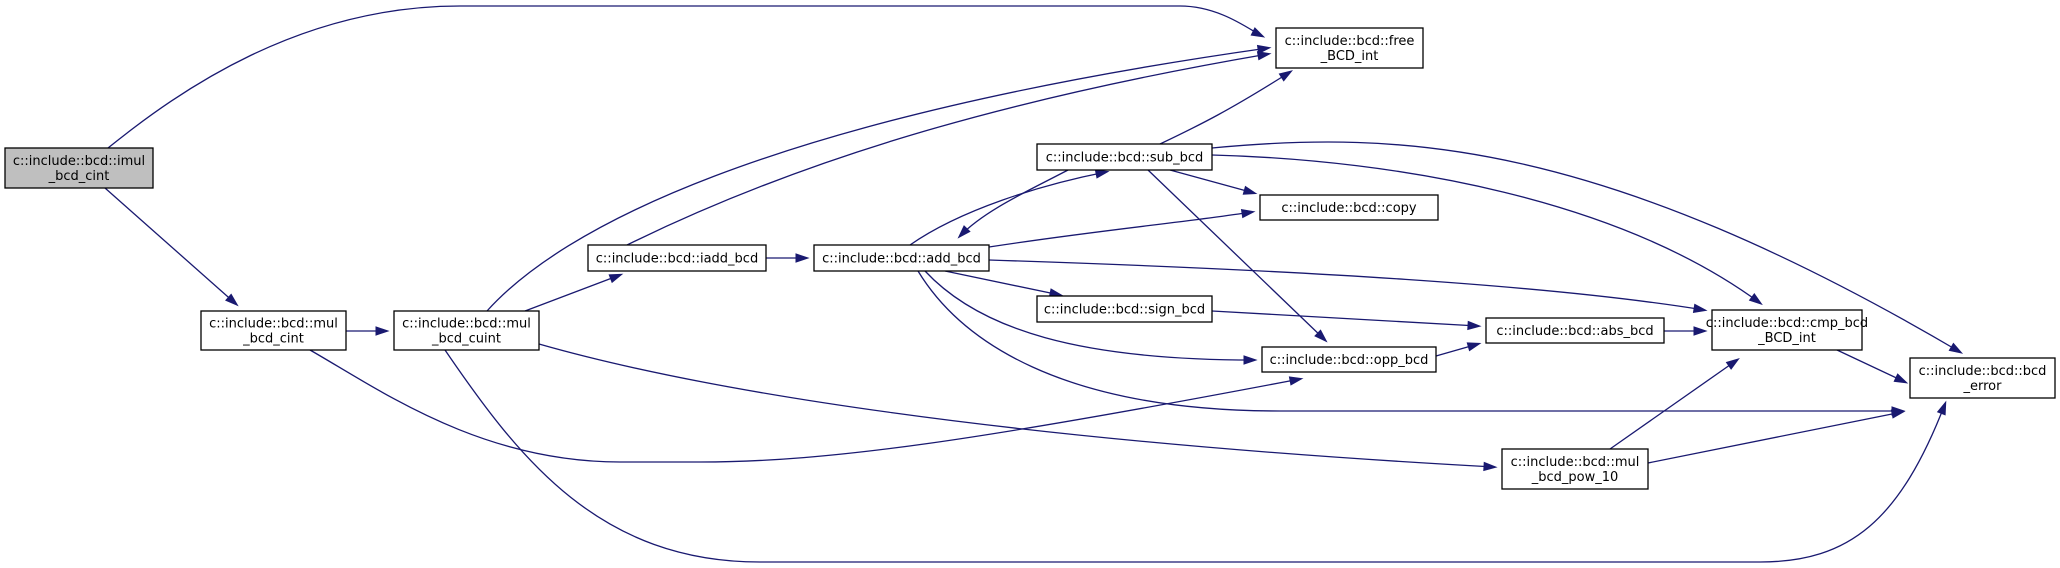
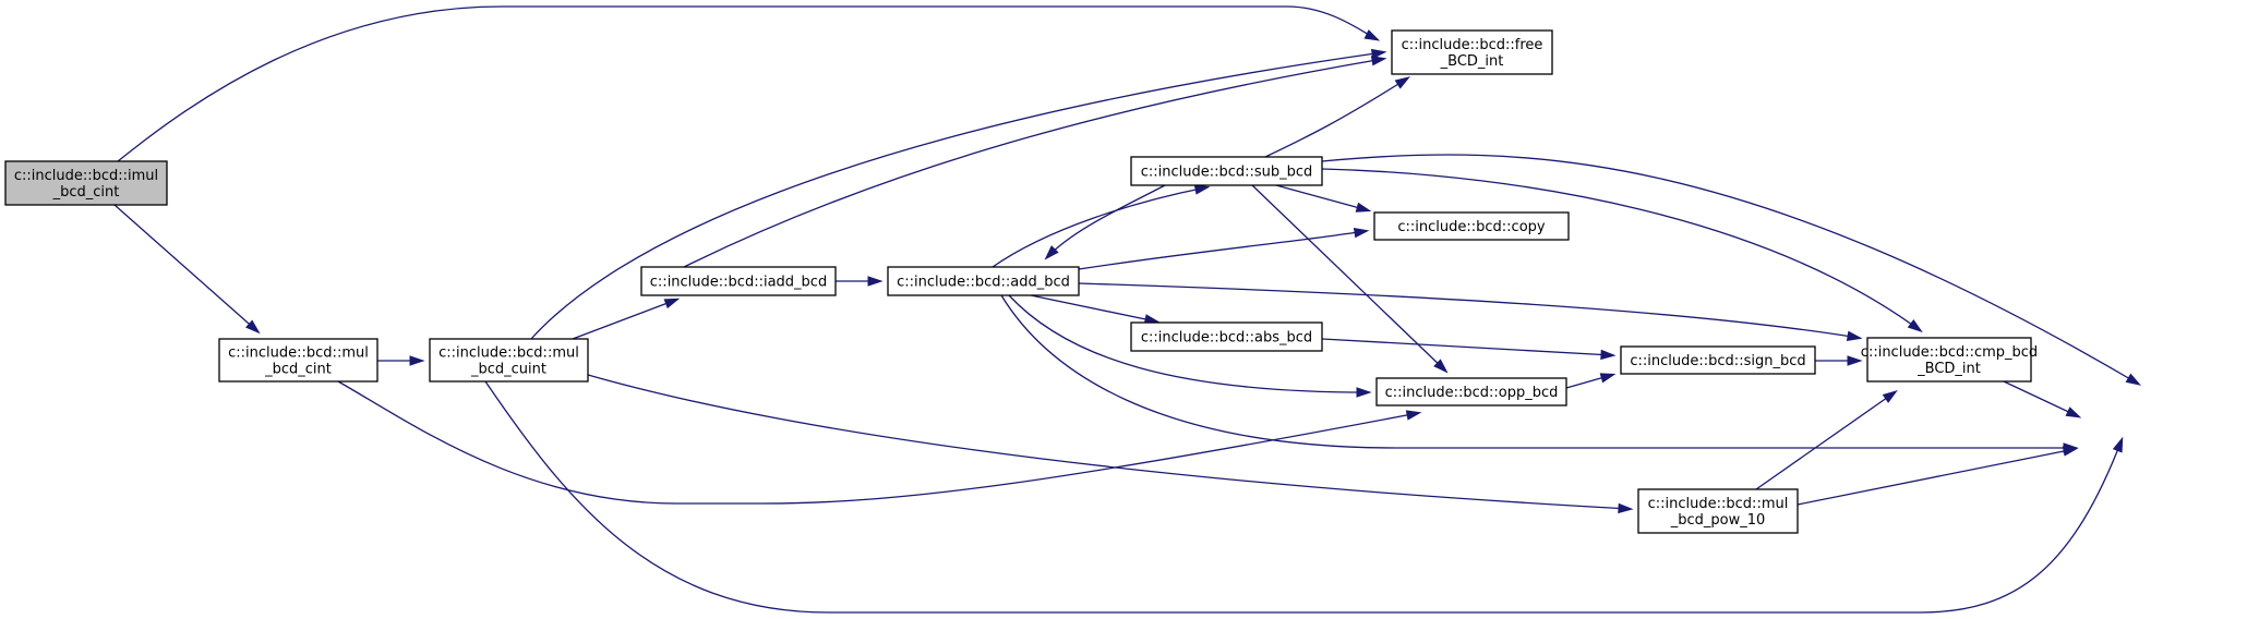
  c::include::bcd::imul
  _bcd_cint
  c::include::bcd::mul
  _bcd_cint
  c::include::bcd::mul
  _bcd_cuint
  c::include::bcd::iadd_bcd
  c::include::bcd::add_bcd
  c::include::bcd::sub_bcd
  c::include::bcd::copy
- c::include::bcd::sign_bcd
+ c::include::bcd::abs_bcd
  c::include::bcd::opp_bcd
- c::include::bcd::abs_bcd
+ c::include::bcd::sign_bcd
  c::include::bcd::cmp_bcd
  _BCD_int
  c::include::bcd::free
  _BCD_int
  c::include::bcd::mul
  _bcd_pow_10
- c::include::bcd::bcd
- _error
